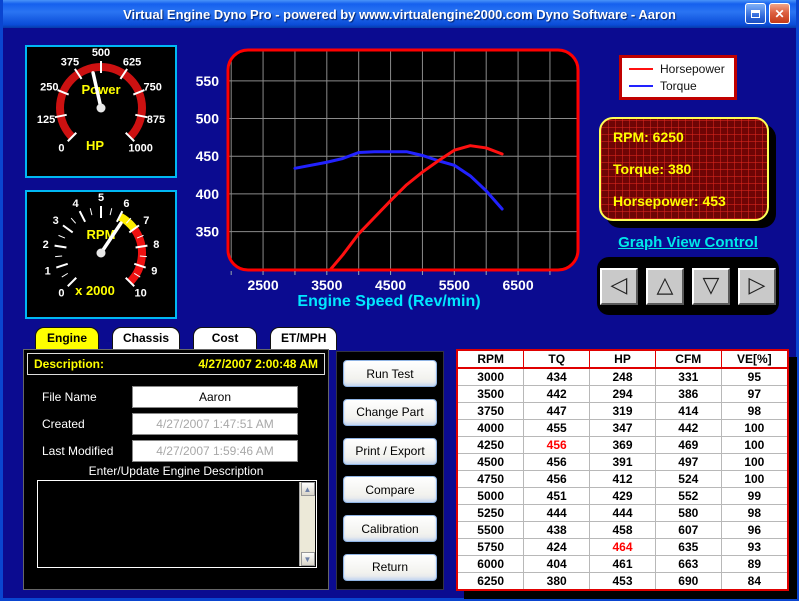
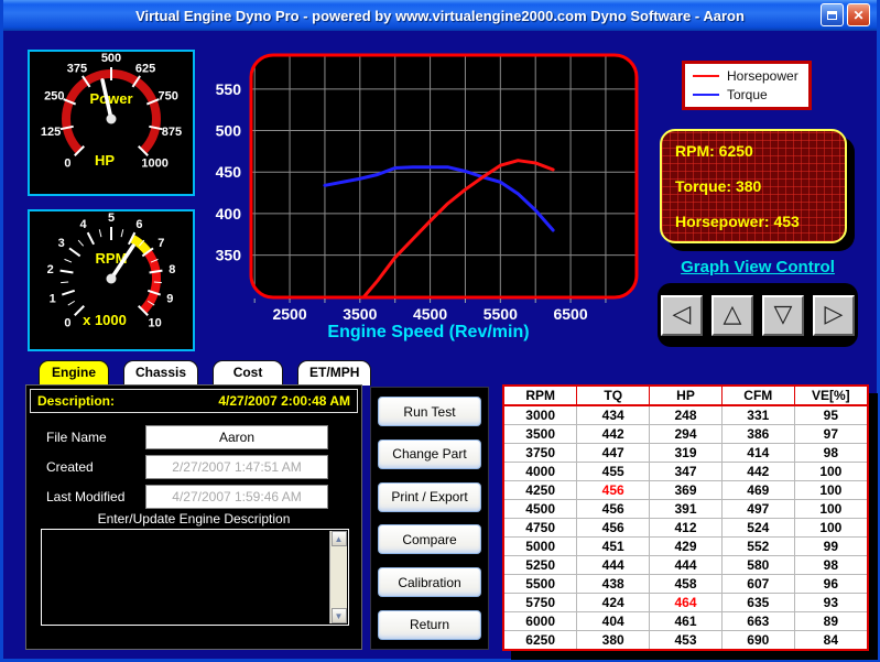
  Virtual Engine Dyno Pro - powered by www.virtualengine2000.com Dyno Software - Aaron
  ✕
  0
  125
  250
  375
  500
  625
  750
  875
  1000
  Power
  HP
  0
  1
  2
  3
  4
  5
  6
  7
  8
  9
  10
  RPM
- x 2000
+ x 1000
  2500
  3500
  4500
  5500
  6500
  350
  400
  450
  500
  550
  Engine Speed (Rev/min)
  Horsepower
  Torque
  RPM: 6250
  Torque: 380
  Horsepower: 453
  Graph View Control
  ◁
  △
  ▽
  ▷
  Engine
  Chassis
  Cost
  ET/MPH
  Description:
  4/27/2007 2:00:48 AM
  File Name
  Aaron
  Created
- 4/27/2007 1:47:51 AM
+ 2/27/2007 1:47:51 AM
  Last Modified
  4/27/2007 1:59:46 AM
  Enter/Update Engine Description
  ▲
  ▼
  Run Test
  Change Part
  Print / Export
  Compare
  Calibration
  Return
  RPM	TQ	HP	CFM	VE[%]
  3000	434	248	331	95
  3500	442	294	386	97
  3750	447	319	414	98
  4000	455	347	442	100
  4250	456	369	469	100
  4500	456	391	497	100
  4750	456	412	524	100
  5000	451	429	552	99
  5250	444	444	580	98
  5500	438	458	607	96
  5750	424	464	635	93
  6000	404	461	663	89
  6250	380	453	690	84
